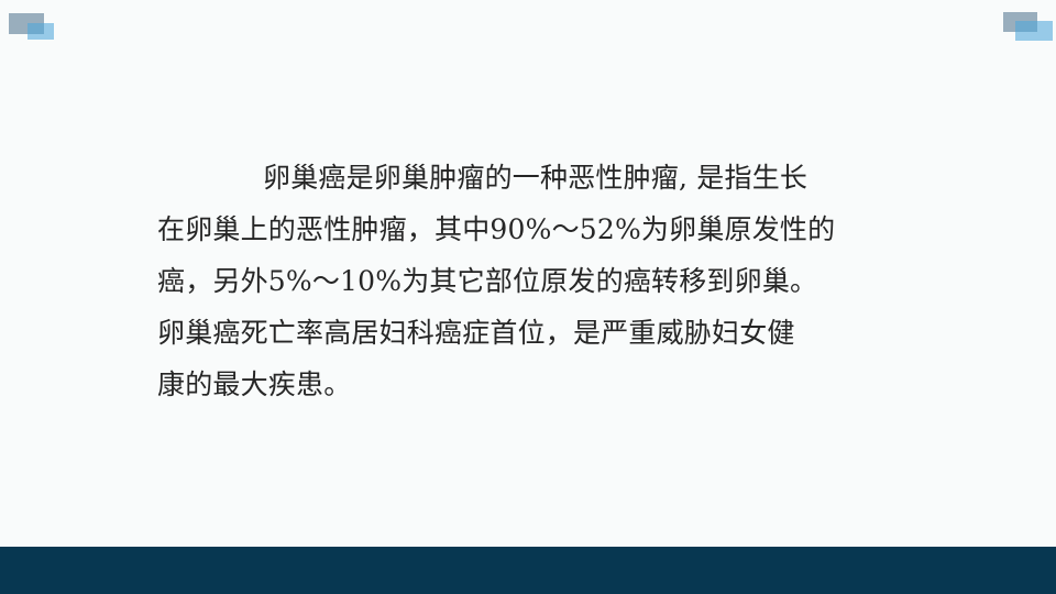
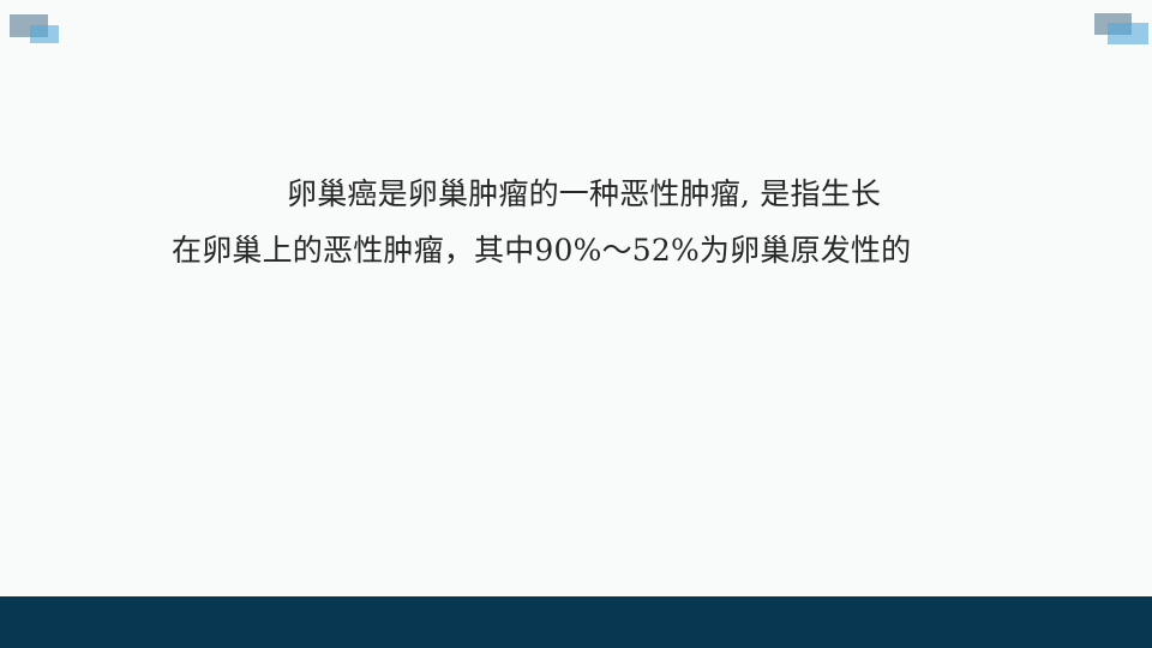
  卵巢癌是卵巢肿瘤的一种恶性肿瘤, 是指生长
  在卵巢上的恶性肿瘤，其中90%～52%为卵巢原发性的
- 癌，另外5%～10%为其它部位原发的癌转移到卵巢。
- 卵巢癌死亡率高居妇科癌症首位，是严重威胁妇女健
- 康的最大疾患。
